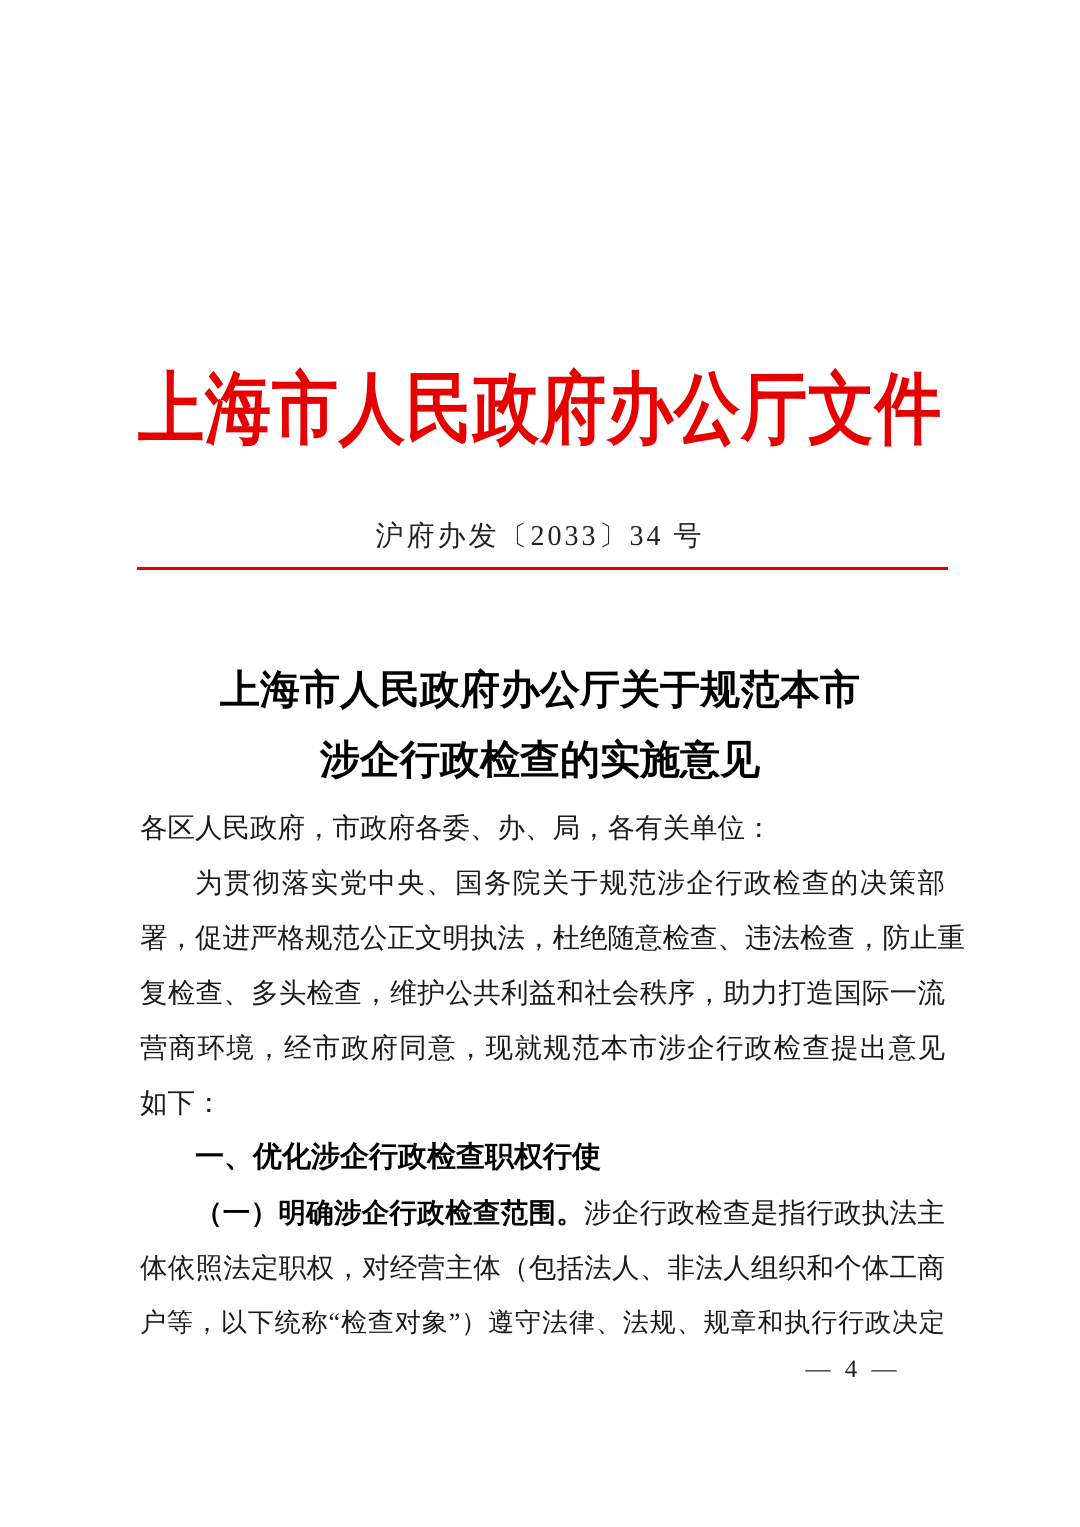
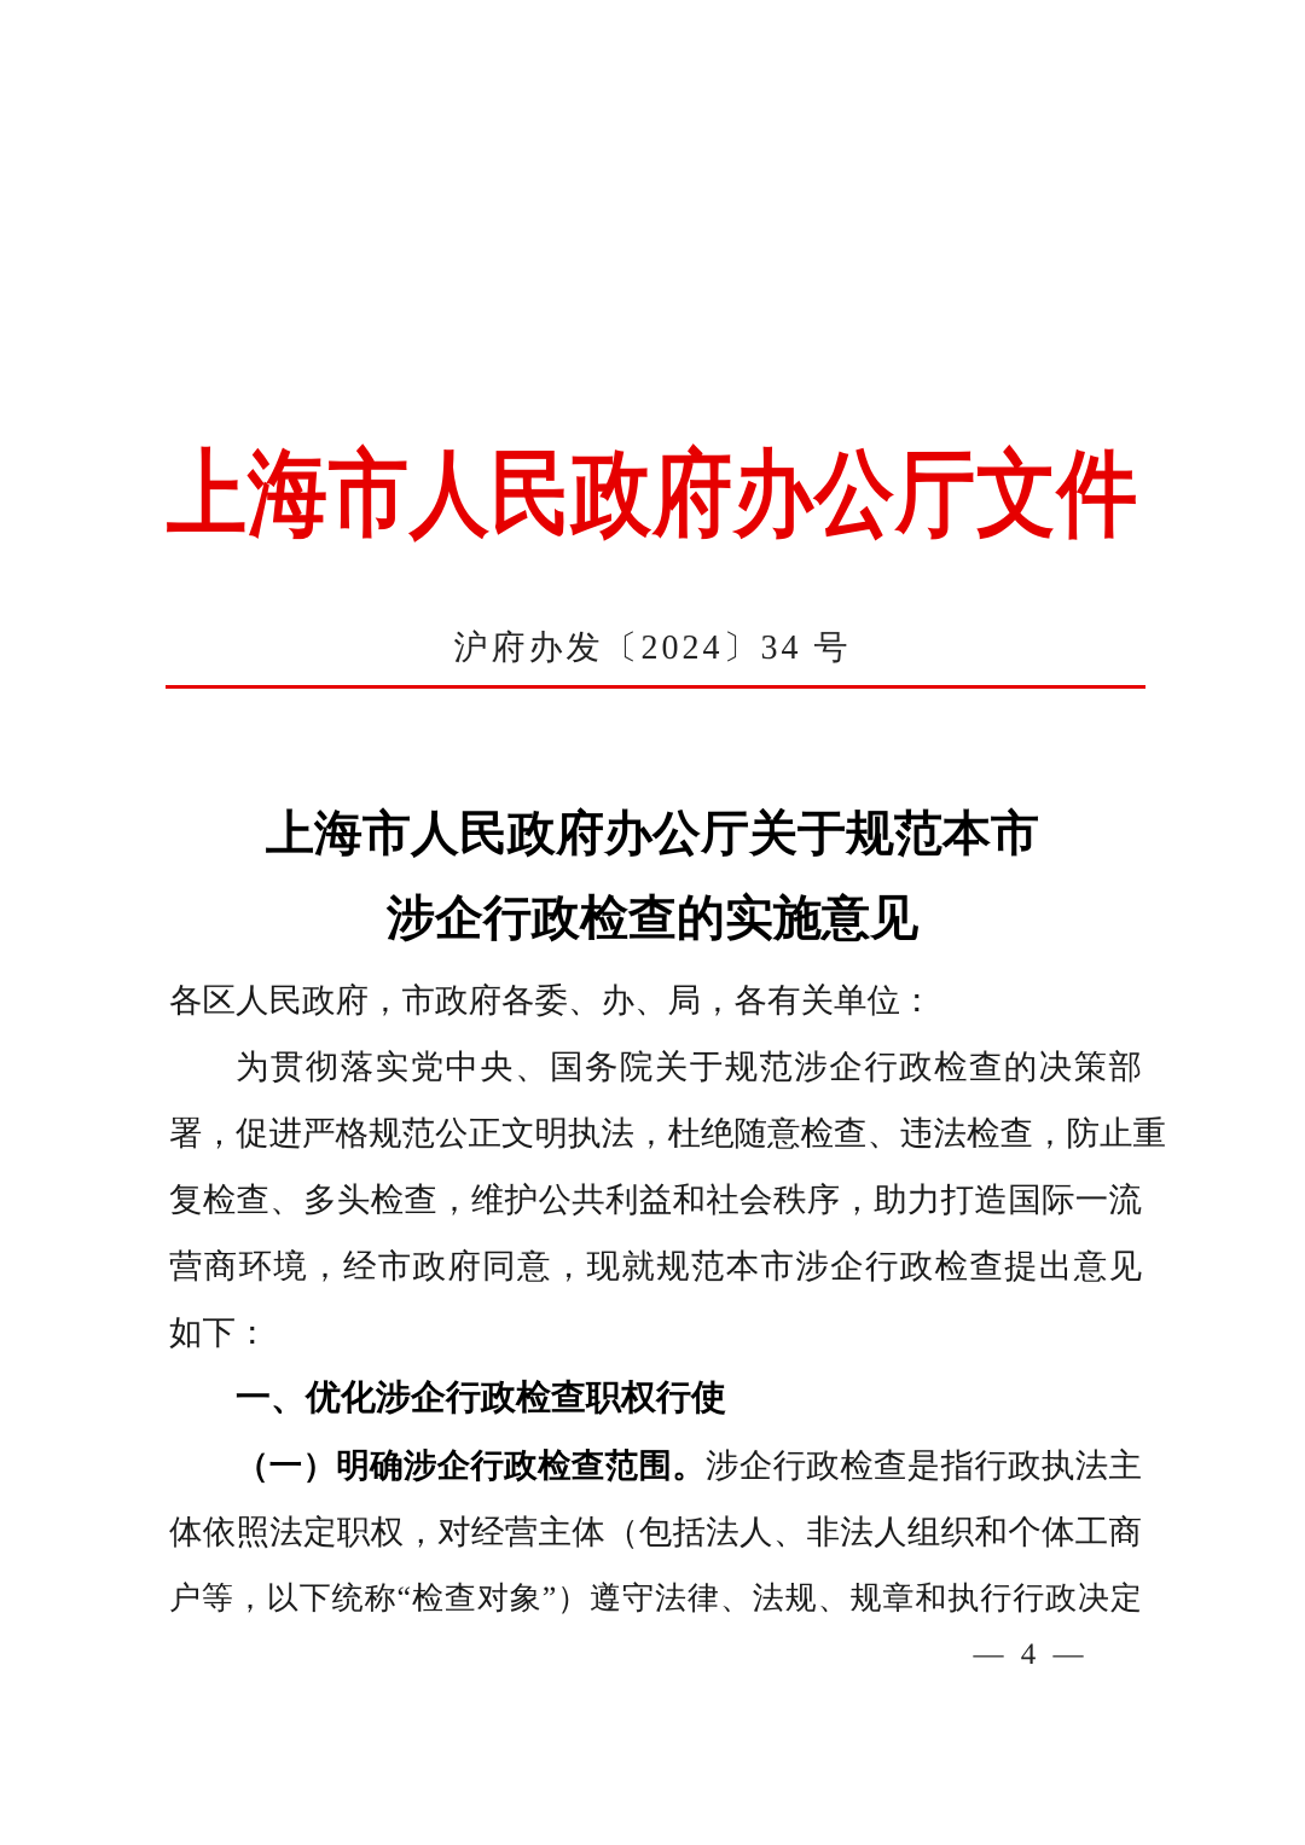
  上海市人民政府办公厅文件
- 沪府办发〔2033〕34 号
+ 沪府办发〔2024〕34 号
  上海市人民政府办公厅关于规范本市
  涉企行政检查的实施意见
  各区人民政府，市政府各委、办、局，各有关单位：
  为贯彻落实党中央、国务院关于规范涉企行政检查的决策部
  署，促进严格规范公正文明执法，杜绝随意检查、违法检查，防止重
  复检查、多头检查，维护公共利益和社会秩序，助力打造国际一流
  营商环境，经市政府同意，现就规范本市涉企行政检查提出意见
  如下：
  一、优化涉企行政检查职权行使
  （一）明确涉企行政检查范围。涉企行政检查是指行政执法主
  体依照法定职权，对经营主体（包括法人、非法人组织和个体工商
  户等，以下统称“检查对象”）遵守法律、法规、规章和执行行政决定
  — 4 —
